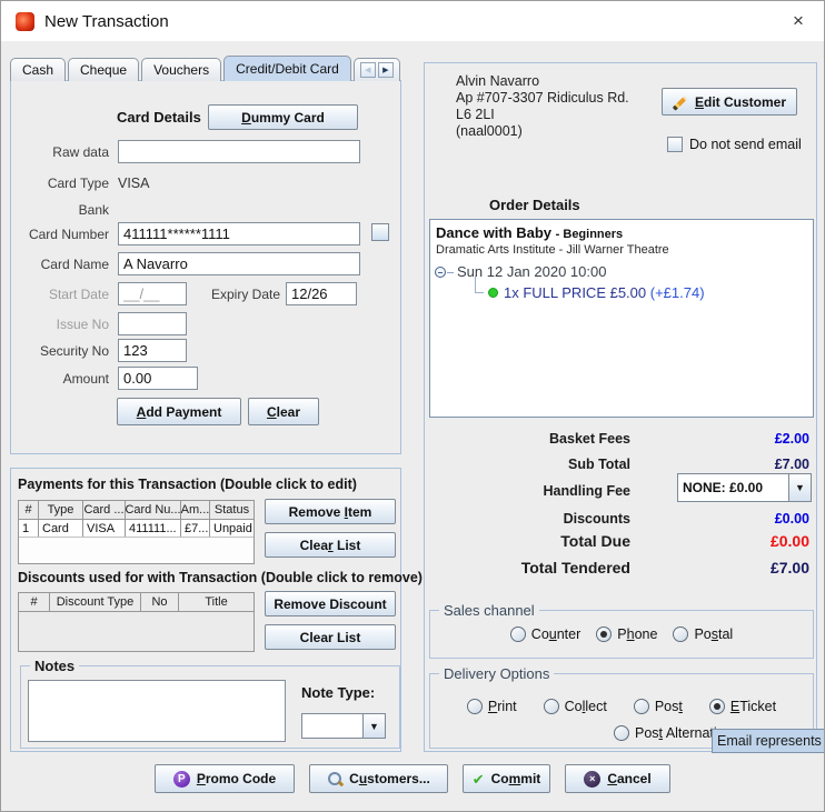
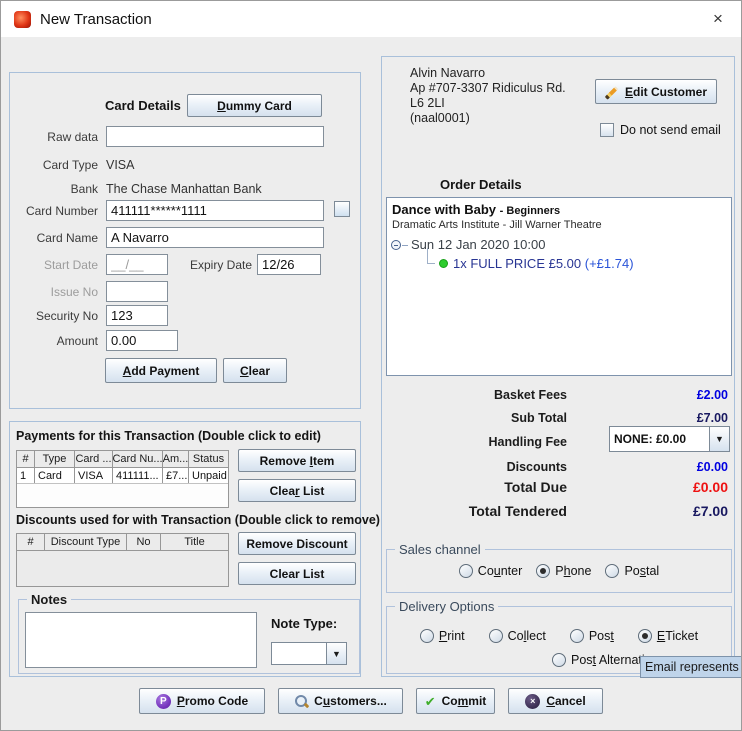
  New Transaction
  ×
- Cash
- Cheque
- Vouchers
- Credit/Debit Card
  Card Details
  Dummy Card
  Raw data
  Card Type
  VISA
  Bank
+ The Chase Manhattan Bank
  Card Number
  411111******1111
  Card Name
  A Navarro
  Start Date
  __/__
  Expiry Date
  12/26
  Issue No
  Security No
  123
  Amount
  0.00
  Add Payment
  Clear
  Payments for this Transaction (Double click to edit)
  #
  Type
  Card ...
  Card Nu...
  Am...
  Status
  1
  Card
  VISA
  411111...
  £7...
  Unpaid
  Remove Item
  Clear List
  Discounts used for with Transaction (Double click to remove)
  #
  Discount Type
  No
  Title
  Remove Discount
  Clear List
  Notes
  Note Type:
  ▼
  Alvin Navarro
  Ap #707-3307 Ridiculus Rd.
  L6 2LI
  (naal0001)
  Edit Customer
  Do not send email
  Order Details
  Dance with Baby - Beginners
  Dramatic Arts Institute - Jill Warner Theatre
  Sun 12 Jan 2020 10:00
  1x FULL PRICE £5.00 (+£1.74)
  Basket Fees
  £2.00
  Sub Total
  £7.00
  Handling Fee
  NONE: £0.00
  ▼
  Discounts
  £0.00
  Total Due
  £0.00
  Total Tendered
  £7.00
  Sales channel
  Counter
  Phone
  Postal
  Delivery Options
  Print
  Collect
  Post
  ETicket
  Post Alterna
  Email represents
  P
  Promo Code
  Customers...
  ✔
  Commit
  ×
  Cancel
